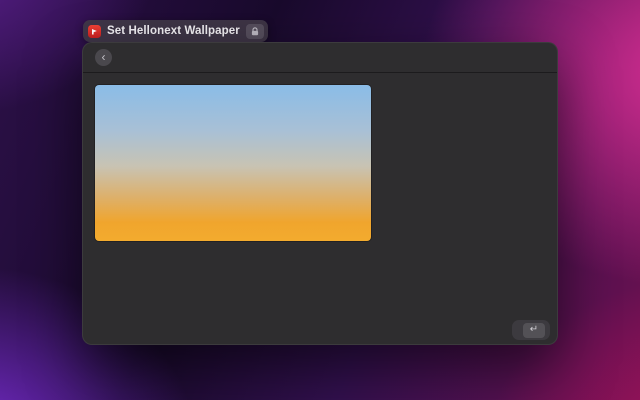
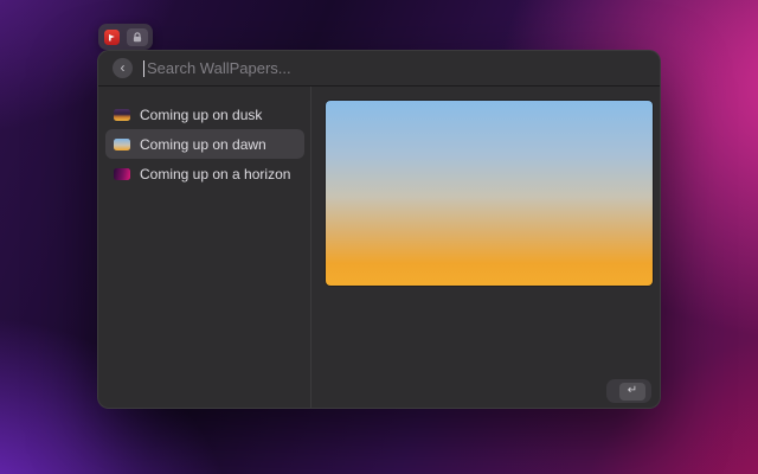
- Set Hellonext Wallpaper
  ‹
+ Search WallPapers...
+ Coming up on dusk
+ Coming up on dawn
+ Coming up on a horizon
  ↵
